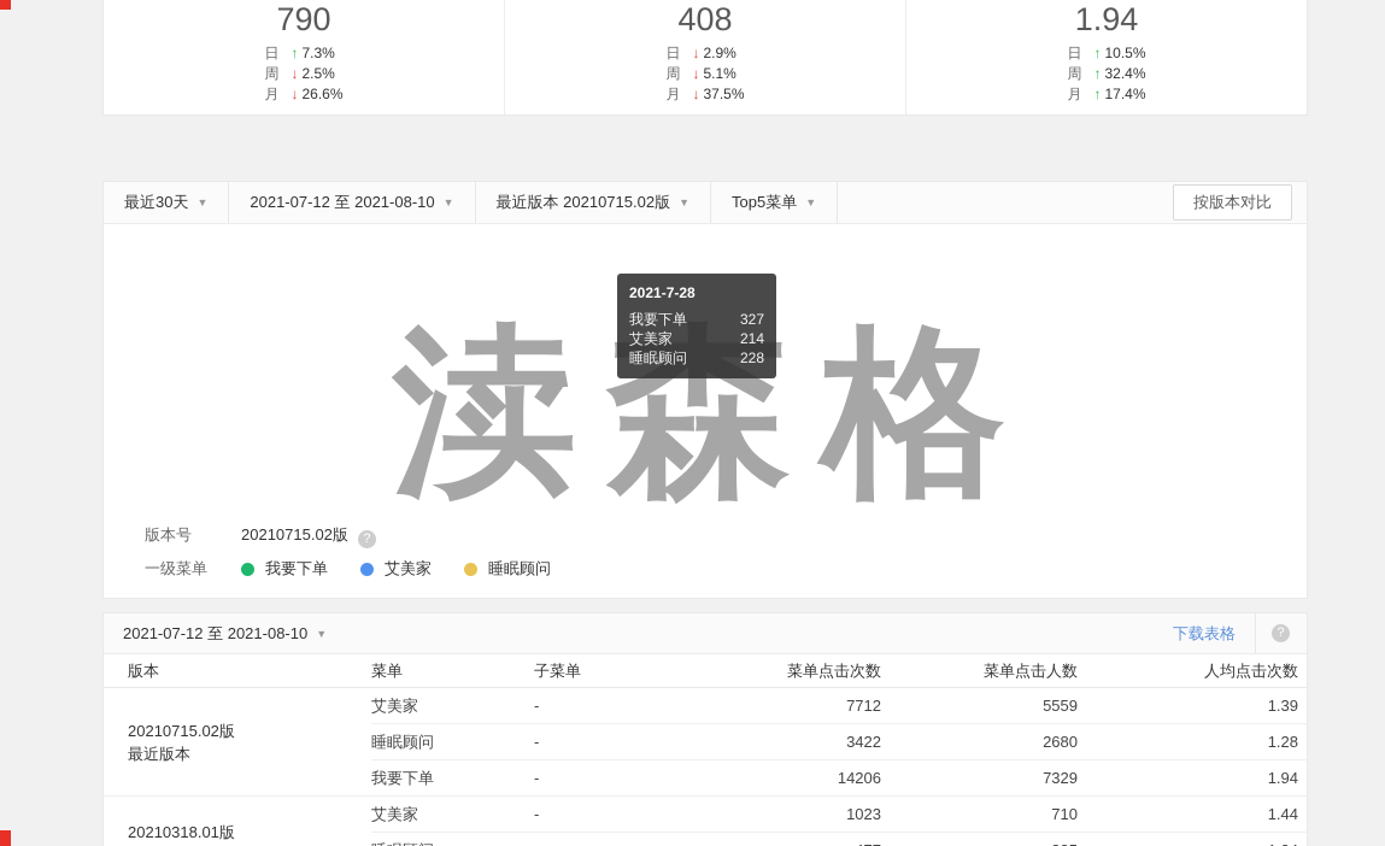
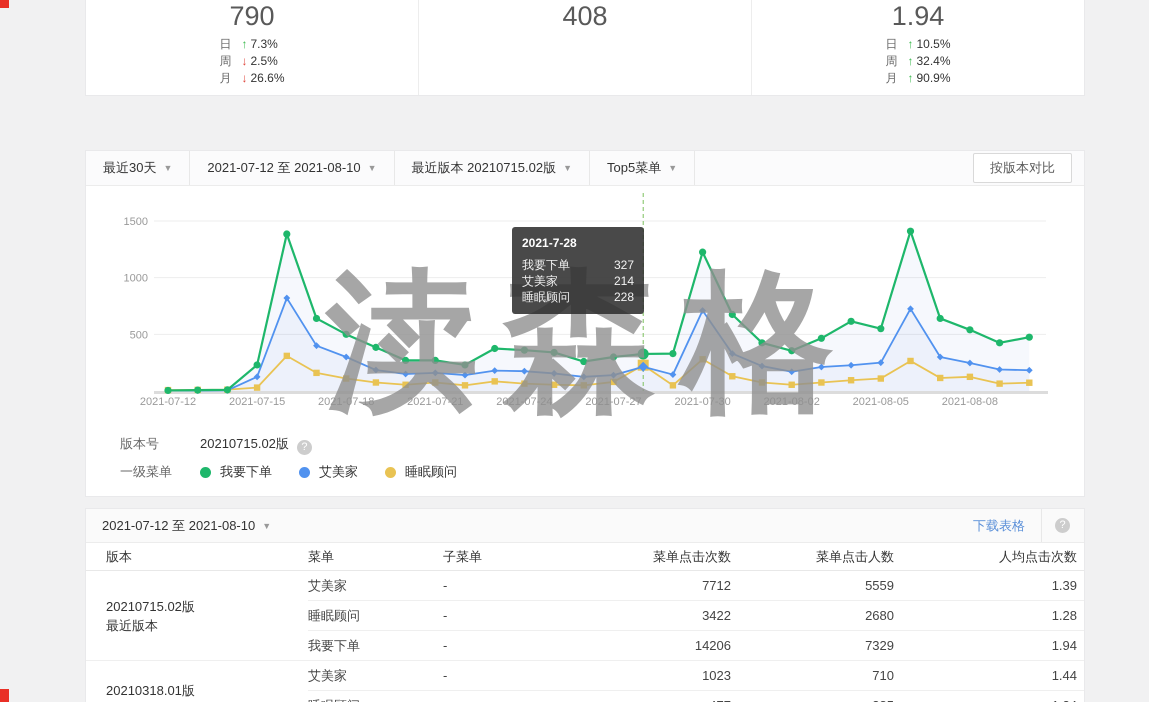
  790
  日 ↑ 7.3%
  周 ↓ 2.5%
  月 ↓ 26.6%
  408
- 日 ↓ 2.9%
- 周 ↓ 5.1%
- 月 ↓ 37.5%
  1.94
  日 ↑ 10.5%
  周 ↑ 32.4%
- 月 ↑ 17.4%
+ 月 ↑ 90.9%
  最近30天
  ▼
  2021-07-12 至 2021-08-10
  ▼
  最近版本 20210715.02版
  ▼
  Top5菜单
  ▼
  按版本对比
+ 500
+ 1000
+ 1500
+ 2021-07-12
+ 2021-07-15
+ 2021-07-18
+ 2021-07-21
+ 2021-07-24
+ 2021-07-27
+ 2021-07-30
+ 2021-08-02
+ 2021-08-05
+ 2021-08-08
  渎森格
  2021-7-28
  我要下单
  327
  艾美家
  214
  睡眠顾问
  228
  版本号 20210715.02版 ?
  一级菜单
  我要下单
  艾美家
  睡眠顾问
  2021-07-12 至 2021-08-10
  ▼
  下载表格
  ?
  版本	菜单	子菜单	菜单点击次数	菜单点击人数	人均点击次数
  20210715.02版最近版本	艾美家	-	7712	5559	1.39
  睡眠顾问	-	3422	2680	1.28
  我要下单	-	14206	7329	1.94
  20210318.01版	艾美家	-	1023	710	1.44
